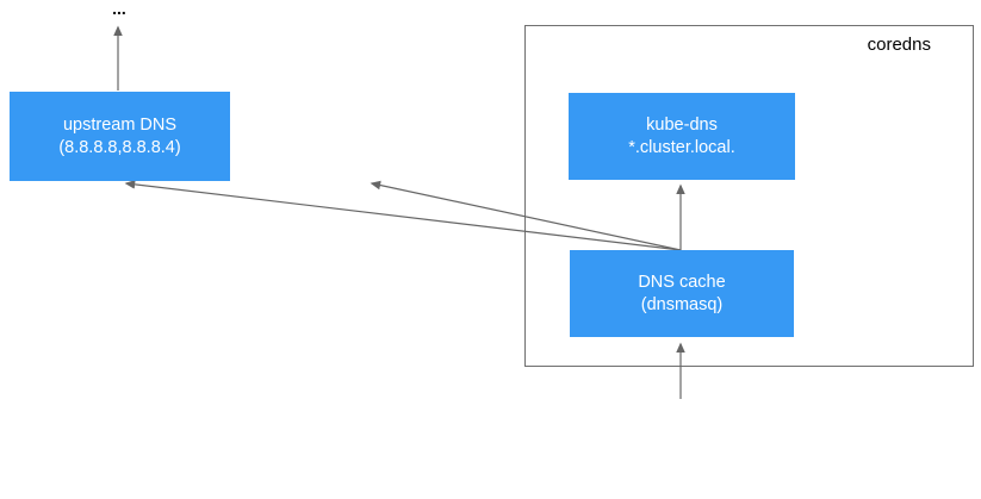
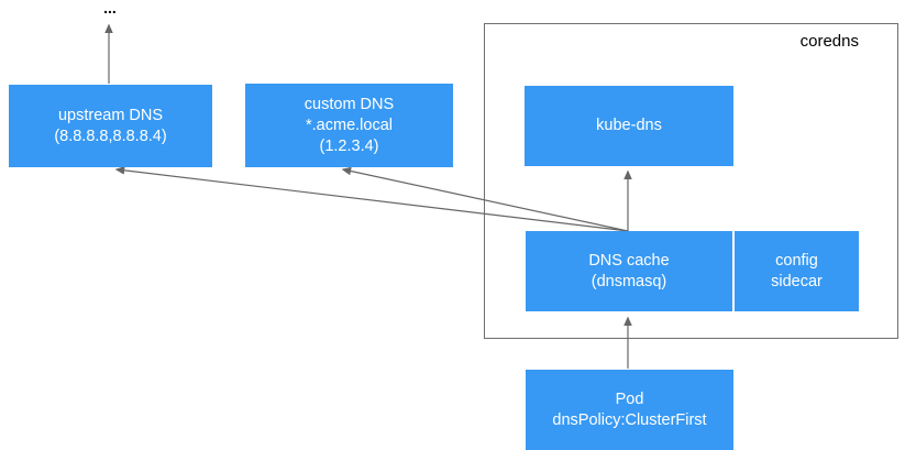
  coredns
  ...
  upstream DNS
  (8.8.8.8,8.8.8.4)
+ custom DNS
+ *.acme.local
+ (1.2.3.4)
  kube-dns
- *.cluster.local.
  DNS cache
  (dnsmasq)
+ config
+ sidecar
+ Pod
+ dnsPolicy:ClusterFirst
